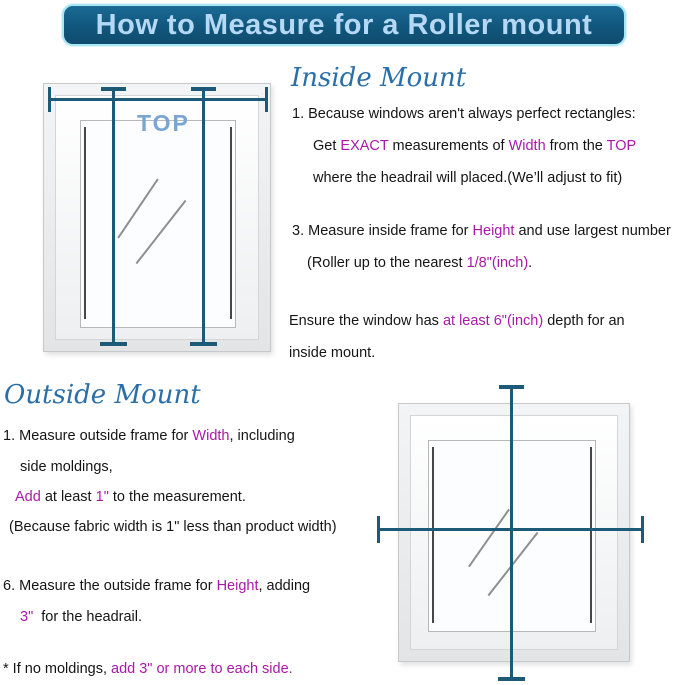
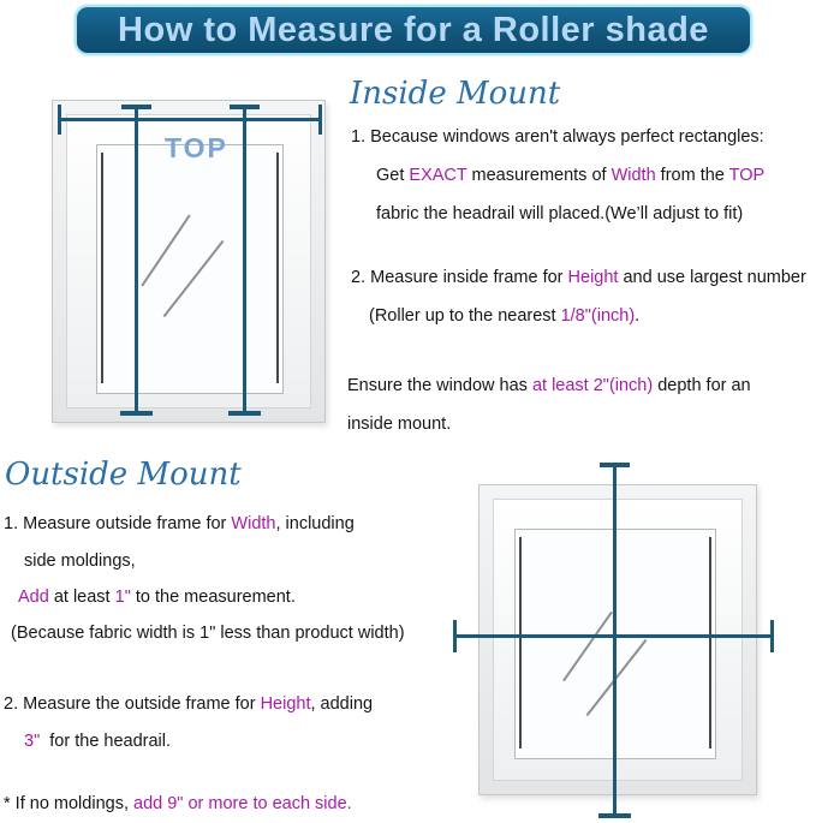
- How to Measure for a Roller mount
+ How to Measure for a Roller shade
  TOP
  Inside Mount
  1. Because windows aren't always perfect rectangles:
  Get EXACT measurements of Width from the TOP
- where the headrail will placed.(We’ll adjust to fit)
+ fabric the headrail will placed.(We’ll adjust to fit)
- 3. Measure inside frame for Height and use largest number
+ 2. Measure inside frame for Height and use largest number
  (Roller up to the nearest 1/8"(inch).
- Ensure the window has at least 6"(inch) depth for an
+ Ensure the window has at least 2"(inch) depth for an
  inside mount.
  Outside Mount
  1. Measure outside frame for Width, including
  side moldings,
  Add at least 1" to the measurement.
  (Because fabric width is 1" less than product width)
- 6. Measure the outside frame for Height, adding
+ 2. Measure the outside frame for Height, adding
  3" for the headrail.
- * If no moldings, add 3" or more to each side.
+ * If no moldings, add 9" or more to each side.
